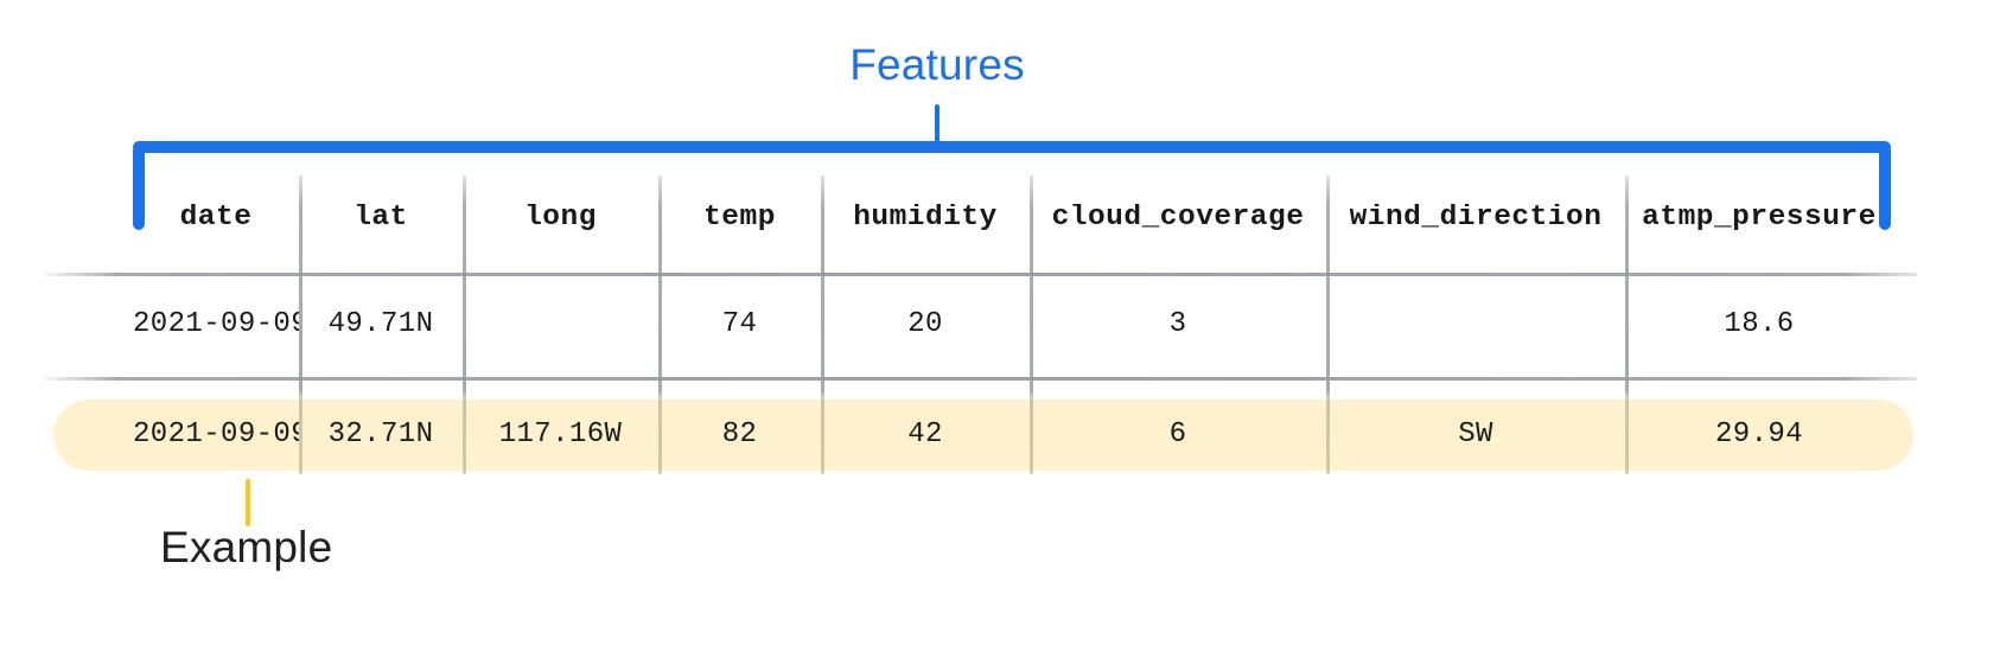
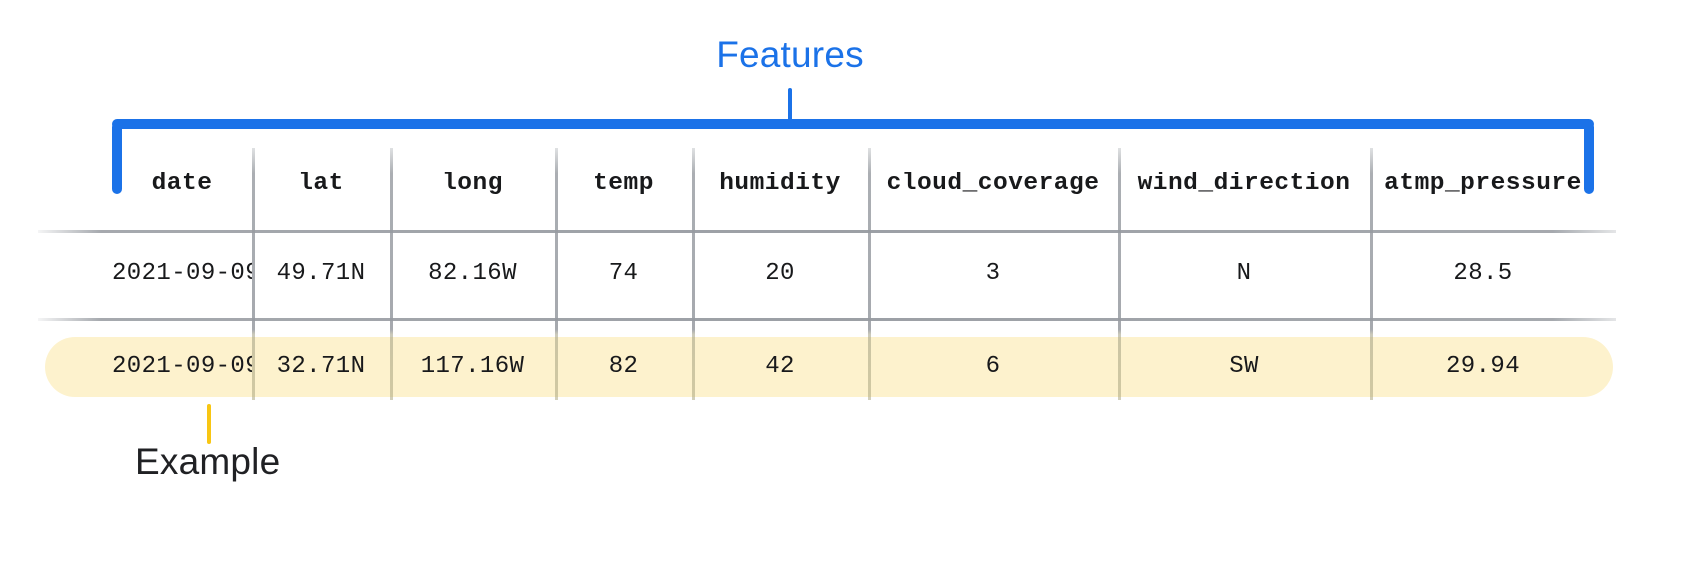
  Features
  date
  lat
  long
  temp
  humidity
  cloud_coverage
  wind_direction
  atmp_pressure
  2021-09-0
  49.71N
+ 82.16W
  74
  20
  3
+ N
- 18.6
+ 28.5
  2021-09-0
  32.71N
  117.16W
  82
  42
  6
  SW
  29.94
  Example
